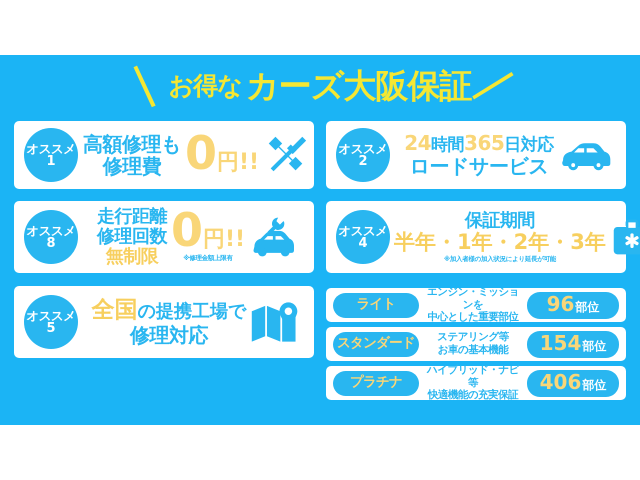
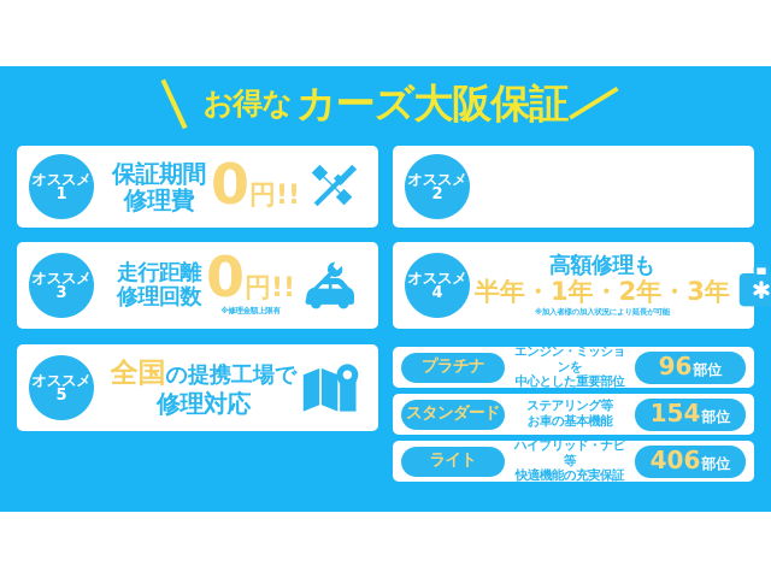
  お得な
  カーズ大阪保証
  オススメ
  1
- 高額修理も
+ 保証期間
  修理費
  0
  円!!
  オススメ
  2
- 24時間365日対応
- ロードサービス
  オススメ
- 8
+ 3
  走行距離
  修理回数
- 無制限
  0
  円!!
  ※修理金額上限有
  オススメ
  4
- 保証期間
+ 高額修理も
  半年・1年・2年・3年
  ※加入者様の加入状況により延長が可能
  オススメ
  5
  全国の提携工場で
  修理対応
- ライト
+ プラチナ
  エンジン・ミッションを
  中心とした重要部位
  96
  部位
  スタンダード
  ステアリング等
  お車の基本機能
  154
  部位
- プラチナ
+ ライト
  ハイブリッド・ナビ等
  快適機能の充実保証
  406
  部位
